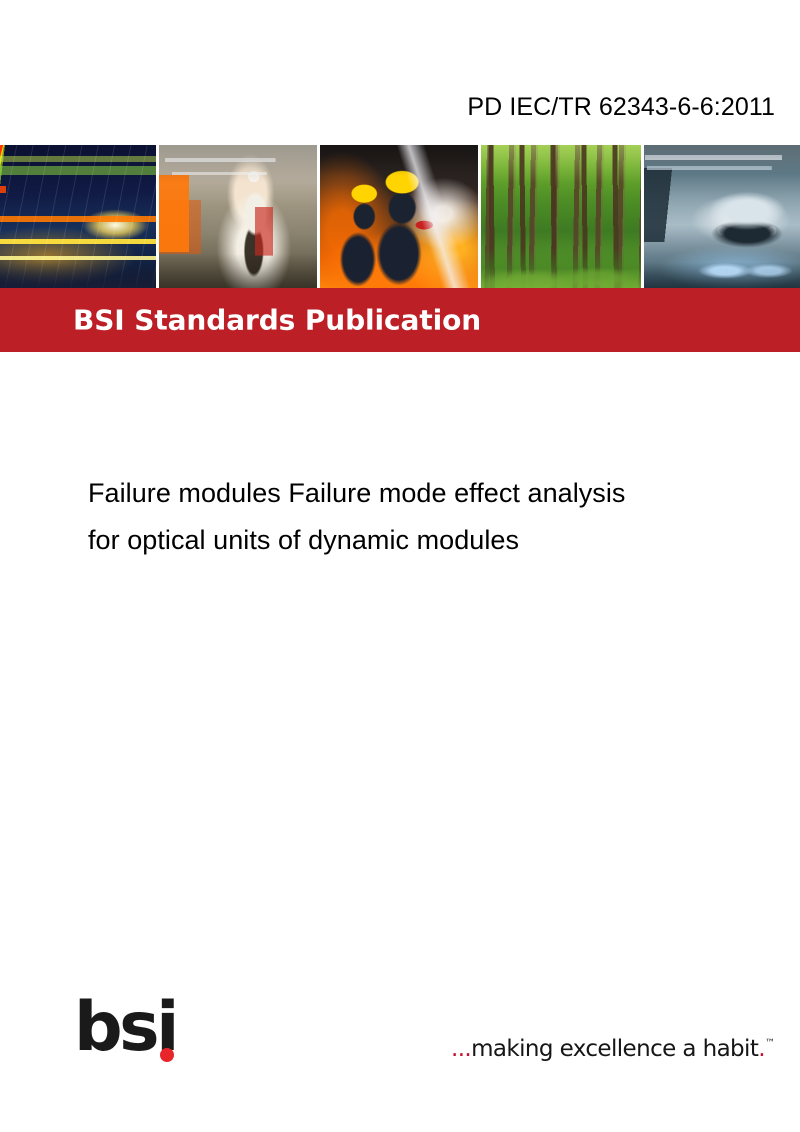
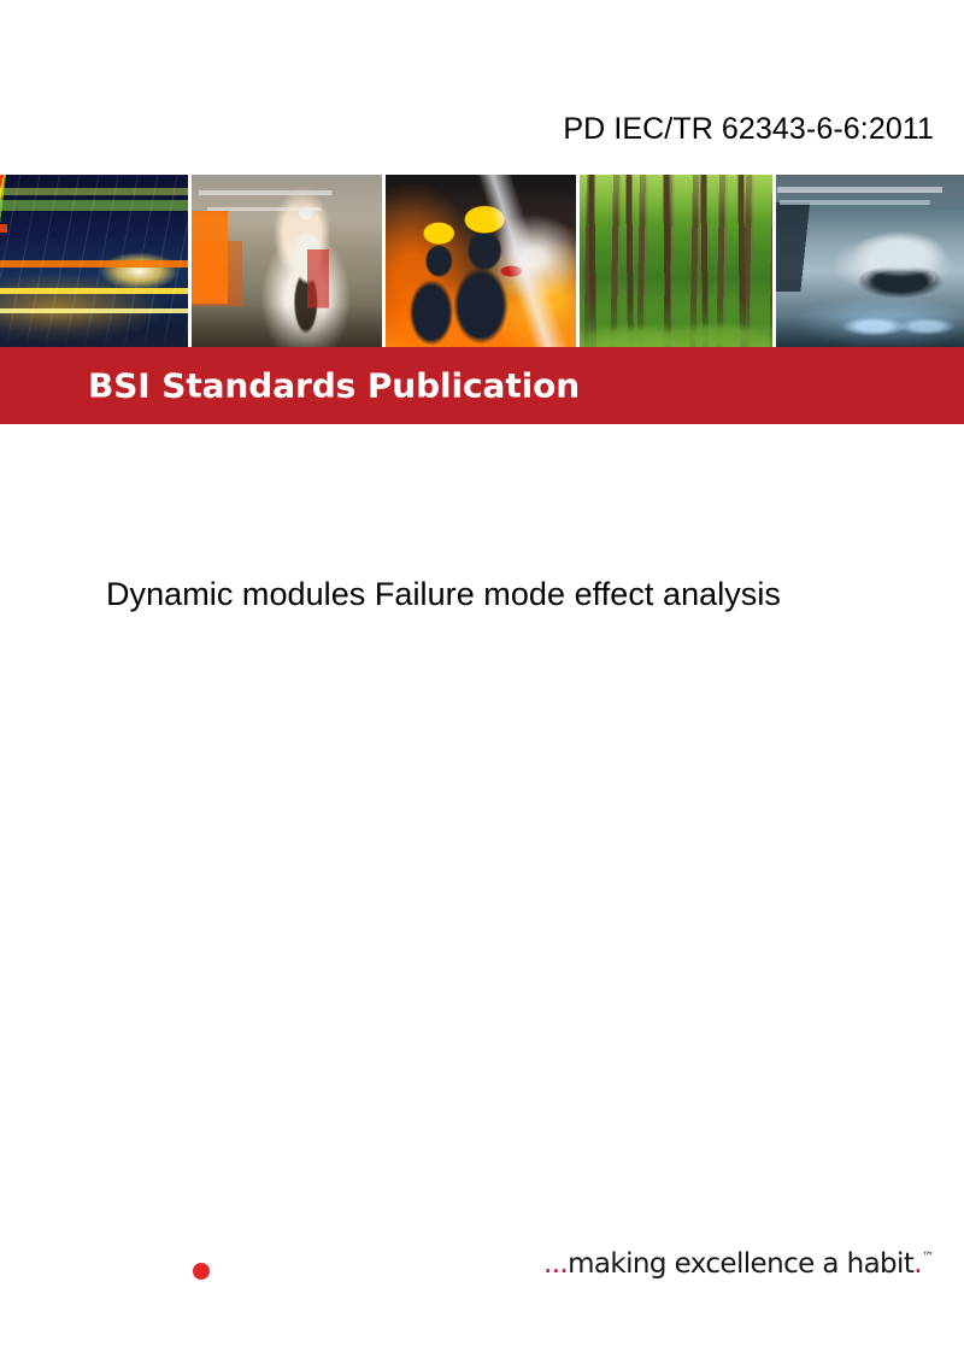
  PD IEC/TR 62343-6-6:2011
  BSI Standards Publication
- Failure modules Failure mode effect analysis
+ Dynamic modules Failure mode effect analysis
- for optical units of dynamic modules
- bsi
  ...making excellence a habit.™
